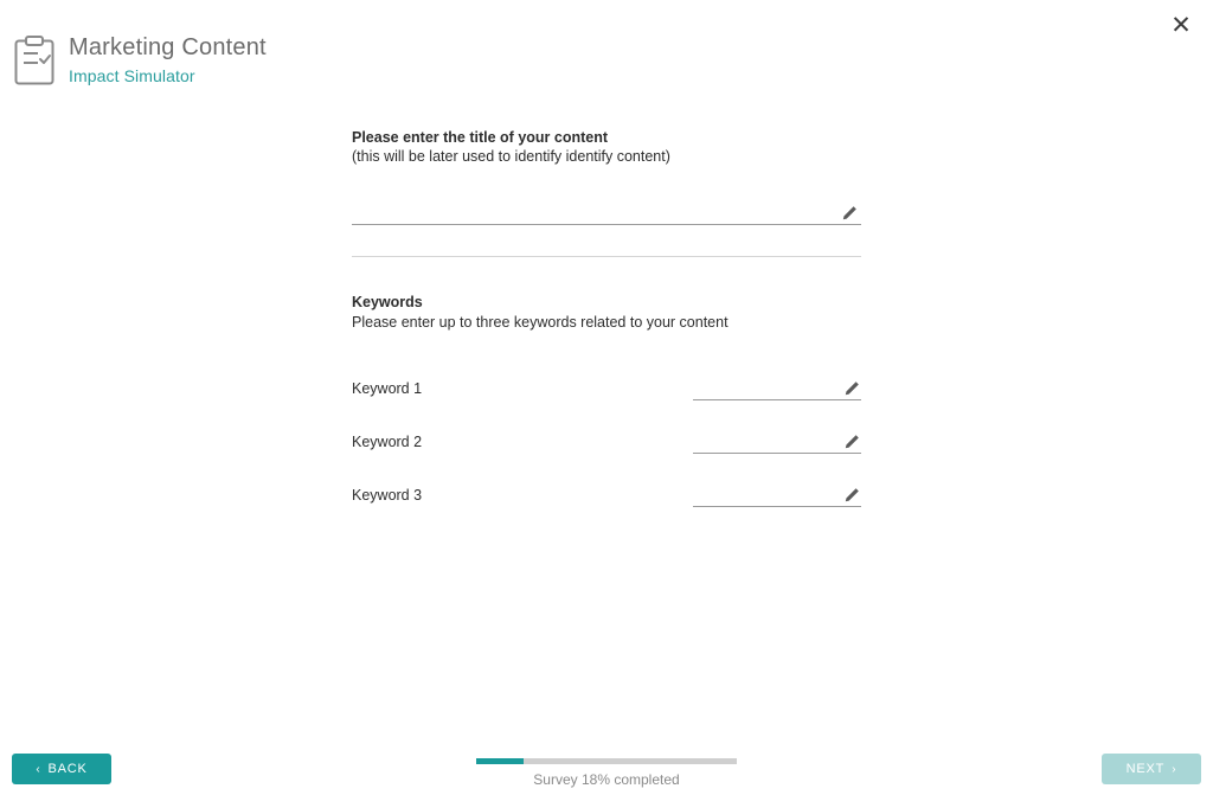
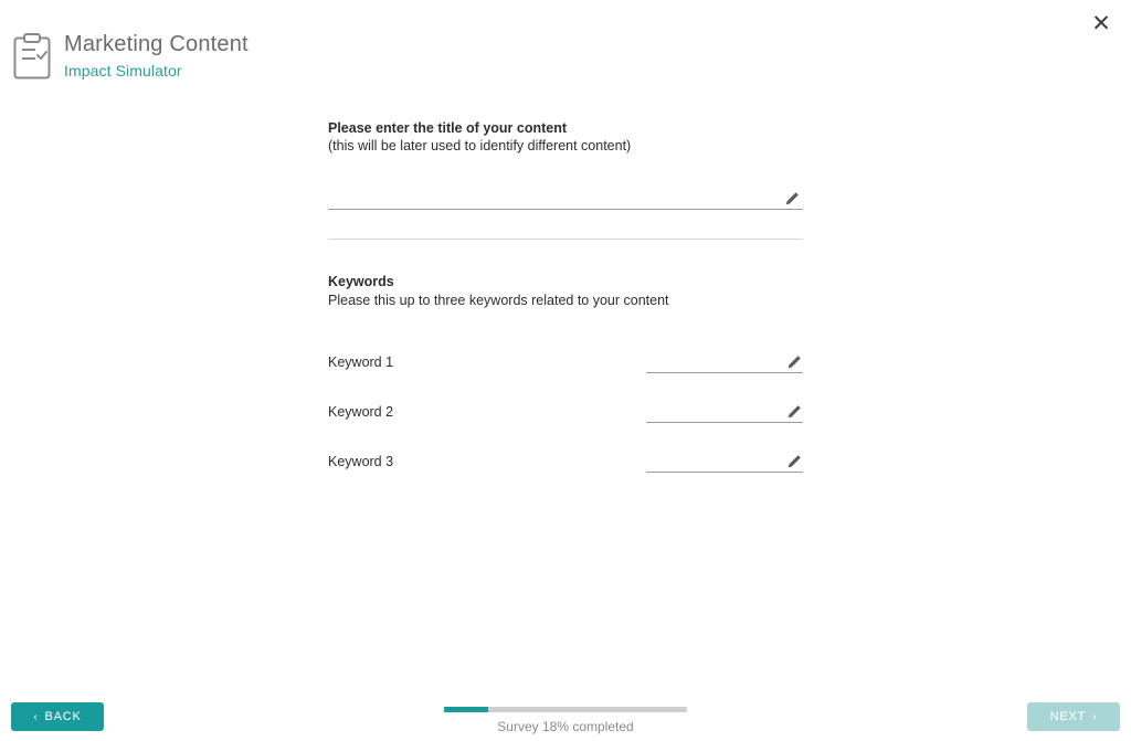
  Marketing Content
  Impact Simulator
  ✕
  Please enter the title of your content
- (this will be later used to identify identify content)
+ (this will be later used to identify different content)
  Keywords
- Please enter up to three keywords related to your content
+ Please this up to three keywords related to your content
  Keyword 1
  Keyword 2
  Keyword 3
  ‹
  BACK
  Survey 18% completed
  NEXT
  ›
